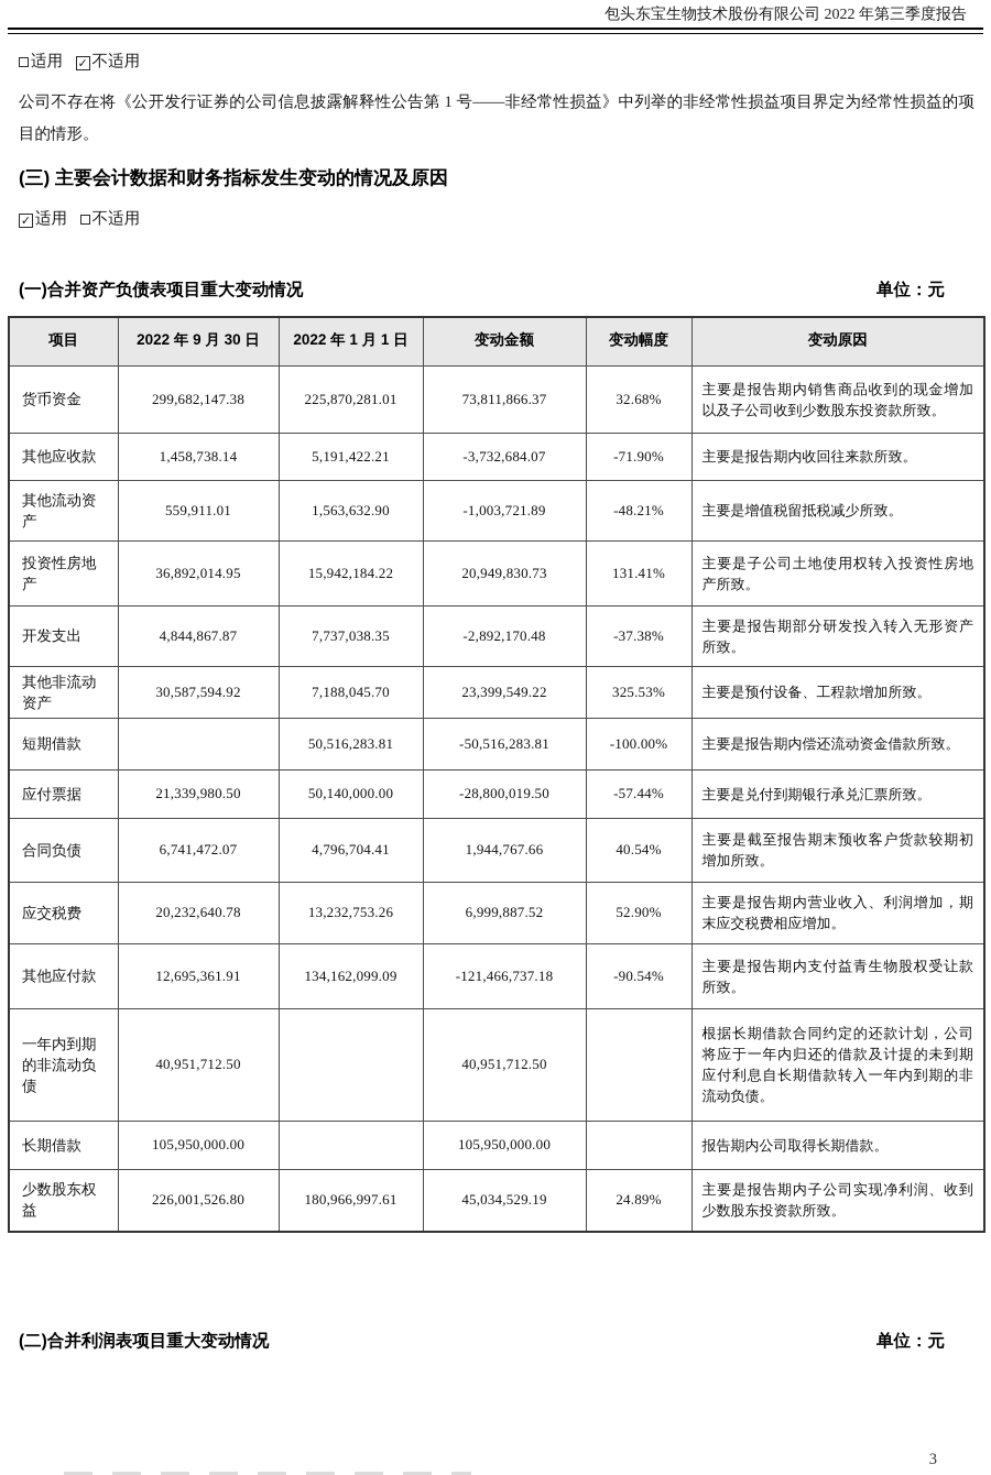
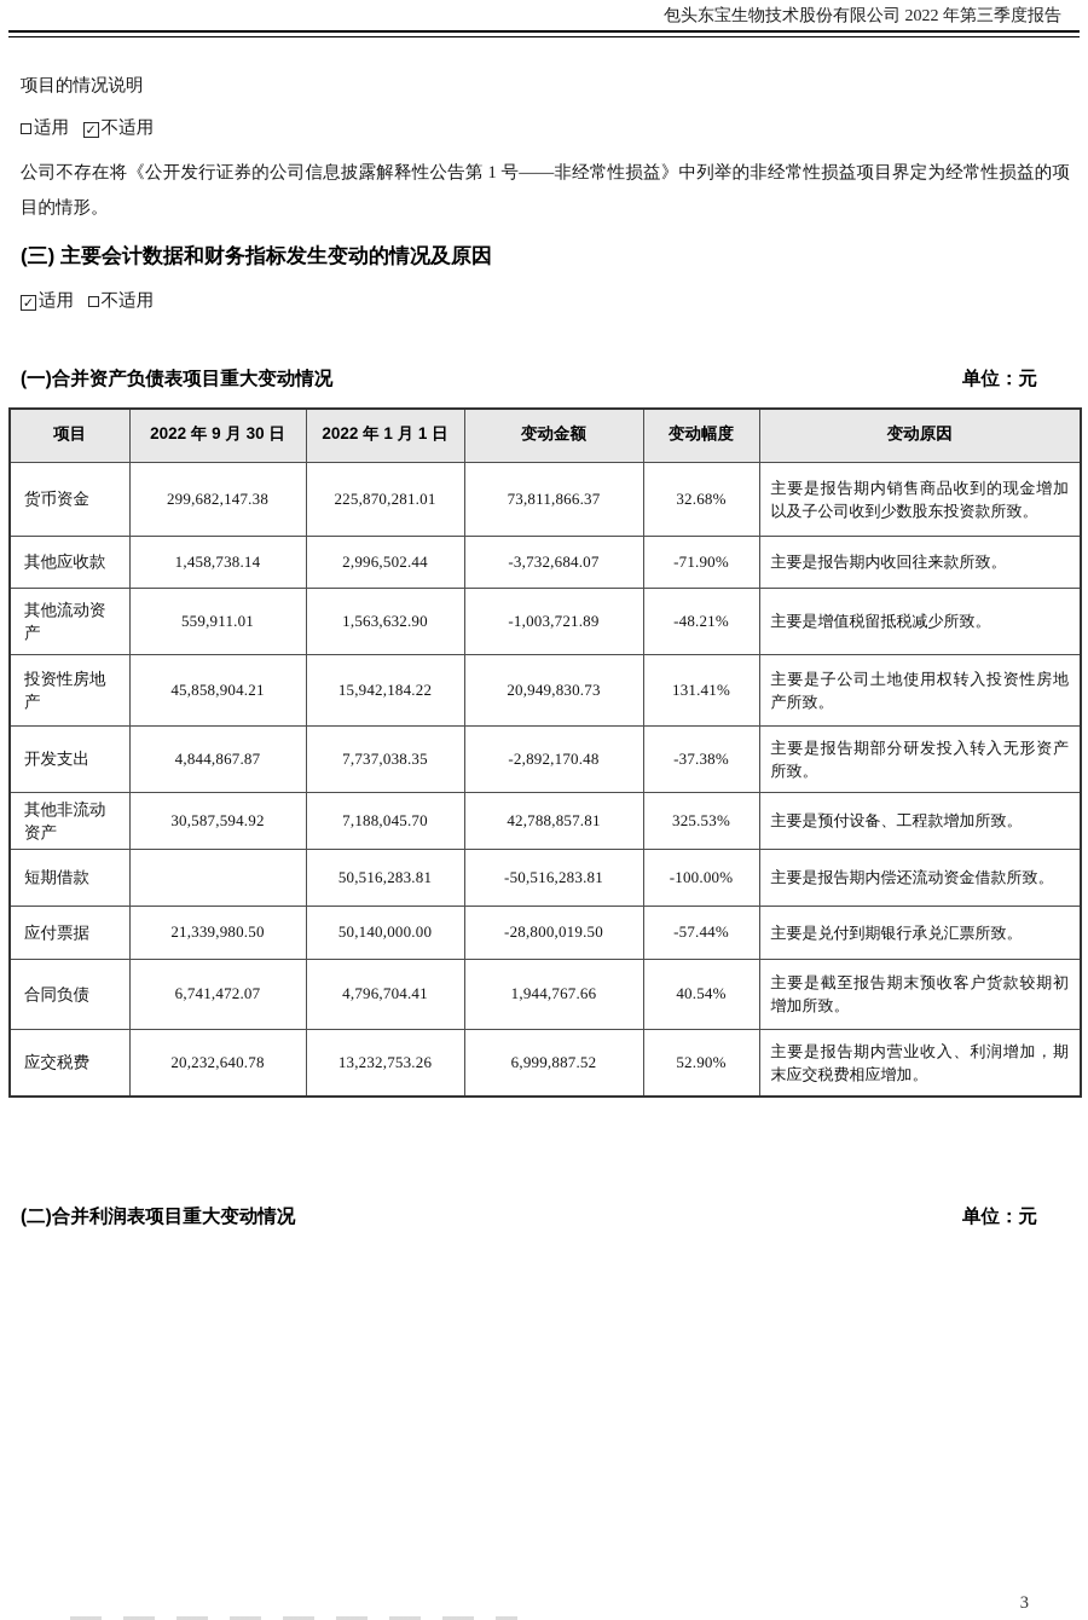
  包头东宝生物技术股份有限公司 2022 年第三季度报告
+ 项目的情况说明
  适用 ✓ 不适用
  公司不存在将《公开发行证券的公司信息披露解释性公告第 1 号——非经常性损益》中列举的非经常性损益项目界定为经常性损益的项目的情形。
  (三) 主要会计数据和财务指标发生变动的情况及原因
  ✓ 适用 不适用
  (一)合并资产负债表项目重大变动情况
  单位：元
  项目	2022 年 9 月 30 日	2022 年 1 月 1 日	变动金额	变动幅度	变动原因
  货币资金	299,682,147.38	225,870,281.01	73,811,866.37	32.68%	主要是报告期内销售商品收到的现金增加以及子公司收到少数股东投资款所致。
- 其他应收款	1,458,738.14	5,191,422.21	-3,732,684.07	-71.90%	主要是报告期内收回往来款所致。
+ 其他应收款	1,458,738.14	2,996,502.44	-3,732,684.07	-71.90%	主要是报告期内收回往来款所致。
  其他流动资产	559,911.01	1,563,632.90	-1,003,721.89	-48.21%	主要是增值税留抵税减少所致。
- 投资性房地产	36,892,014.95	15,942,184.22	20,949,830.73	131.41%	主要是子公司土地使用权转入投资性房地产所致。
+ 投资性房地产	45,858,904.21	15,942,184.22	20,949,830.73	131.41%	主要是子公司土地使用权转入投资性房地产所致。
  开发支出	4,844,867.87	7,737,038.35	-2,892,170.48	-37.38%	主要是报告期部分研发投入转入无形资产所致。
- 其他非流动资产	30,587,594.92	7,188,045.70	23,399,549.22	325.53%	主要是预付设备、工程款增加所致。
+ 其他非流动资产	30,587,594.92	7,188,045.70	42,788,857.81	325.53%	主要是预付设备、工程款增加所致。
  短期借款		50,516,283.81	-50,516,283.81	-100.00%	主要是报告期内偿还流动资金借款所致。
  应付票据	21,339,980.50	50,140,000.00	-28,800,019.50	-57.44%	主要是兑付到期银行承兑汇票所致。
  合同负债	6,741,472.07	4,796,704.41	1,944,767.66	40.54%	主要是截至报告期末预收客户货款较期初增加所致。
  应交税费	20,232,640.78	13,232,753.26	6,999,887.52	52.90%	主要是报告期内营业收入、利润增加，期末应交税费相应增加。
- 其他应付款	12,695,361.91	134,162,099.09	-121,466,737.18	-90.54%	主要是报告期内支付益青生物股权受让款所致。
- 一年内到期的非流动负债	40,951,712.50		40,951,712.50		根据长期借款合同约定的还款计划，公司将应于一年内归还的借款及计提的未到期应付利息自长期借款转入一年内到期的非流动负债。
- 长期借款	105,950,000.00		105,950,000.00		报告期内公司取得长期借款。
- 少数股东权益	226,001,526.80	180,966,997.61	45,034,529.19	24.89%	主要是报告期内子公司实现净利润、收到少数股东投资款所致。
  (二)合并利润表项目重大变动情况
  单位：元
  3
